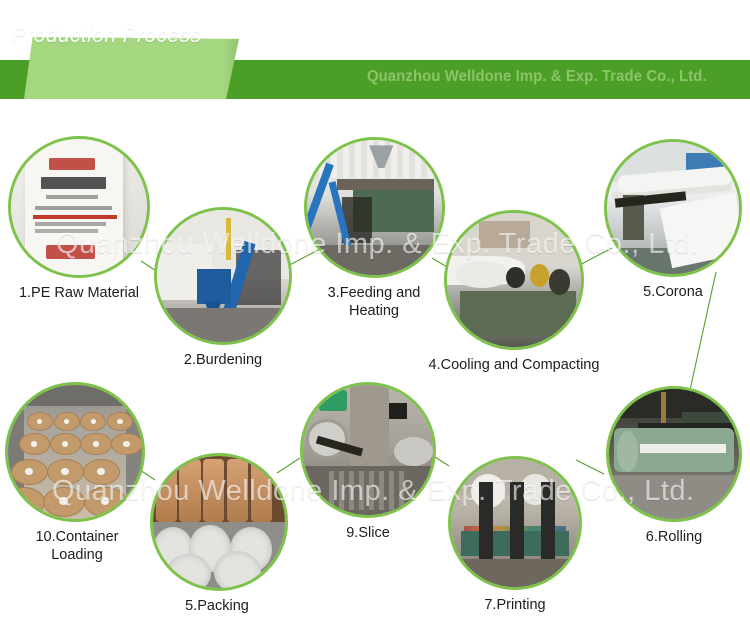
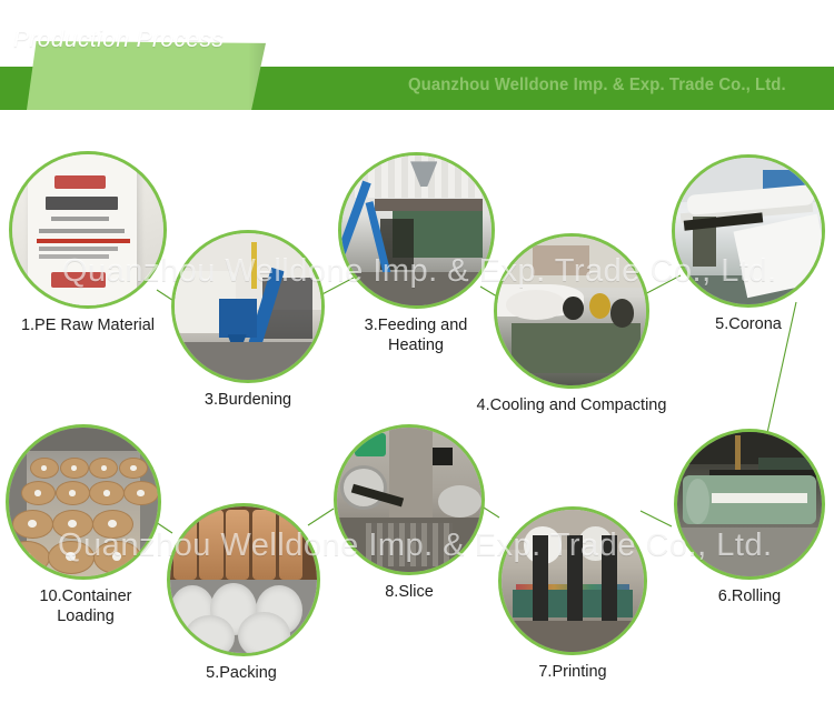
  Production Process
  Quanzhou Welldone Imp. & Exp. Trade Co., Ltd.
  1.PE Raw Material
- 2.Burdening
+ 3.Burdening
  3.Feeding and
  Heating
  4.Cooling and Compacting
  5.Corona
  6.Rolling
  7.Printing
- 9.Slice
+ 8.Slice
  5.Packing
  10.Container
  Loading
  Quanzhou Welldone Imp. & Exp. Trade Co., Ltd.
  Quanzhou Welldone Imp. & Exp. Trade Co., Ltd.
